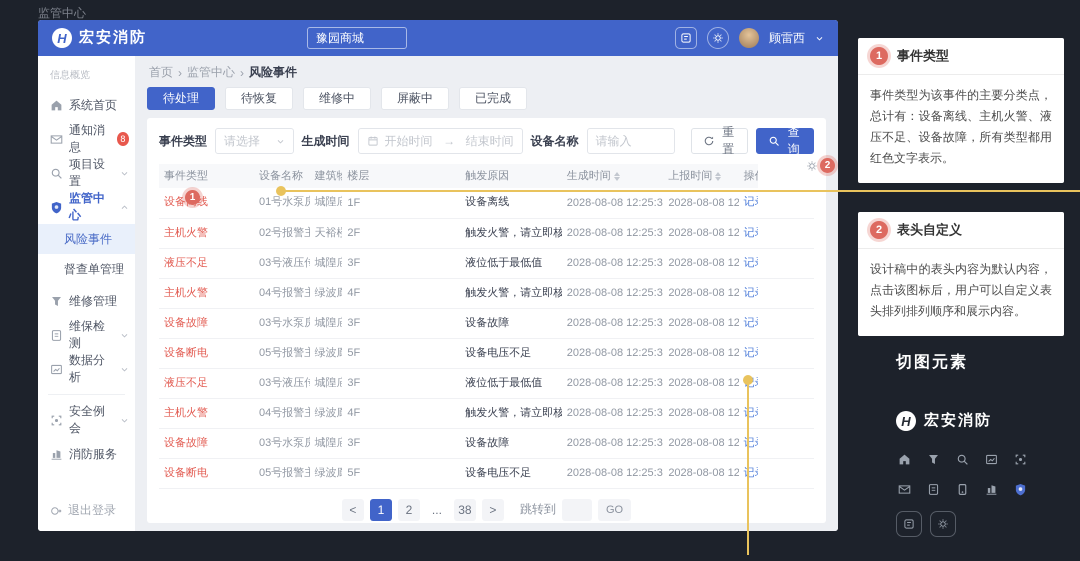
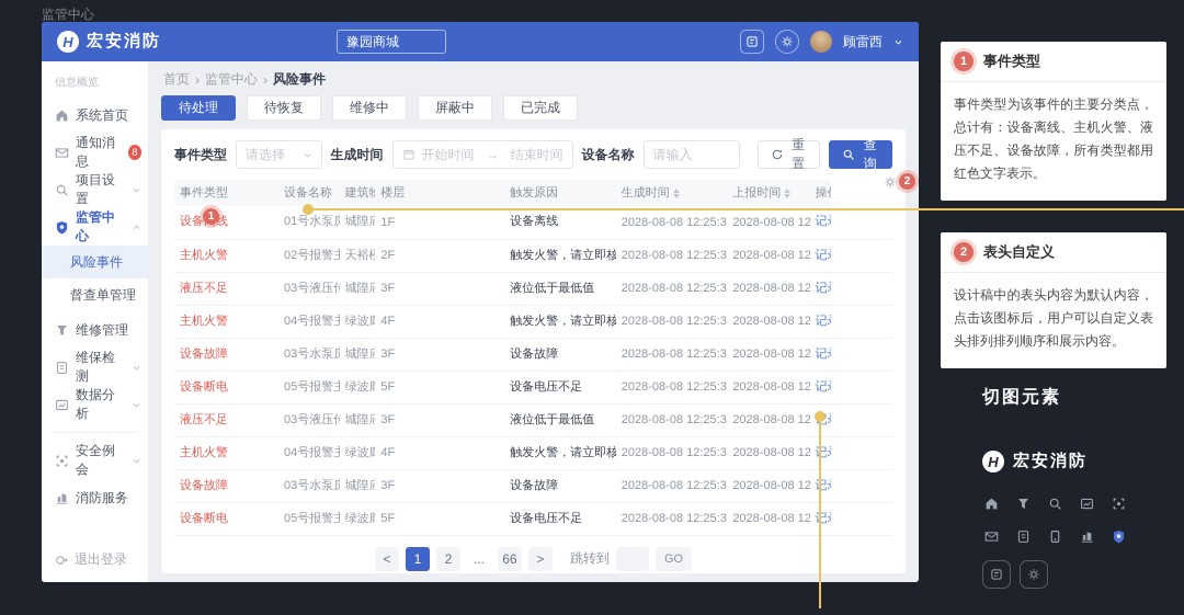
  监管中心
  H
  宏安消防
  豫园商城
  顾雷西
  信息概览
  系统首页
  通知消息
  8
  项目设置
  监管中心
  风险事件
  督查单管理
  维修管理
  维保检测
  数据分析
  安全例会
  消防服务
  退出登录
  首页
  ›
  监管中心
  ›
  风险事件
  待处理
  待恢复
  维修中
  屏蔽中
  已完成
  事件类型
  请选择
  生成时间
  开始时间
  →
  结束时间
  设备名称
  请输入
  重置
  查询
  	事件类型	设备名称	建筑物	楼层	触发原因	生成时间	上报时间	操
  设备线	01号水泵	城隍庙	1F	设备离线	2028-08-08 12:25:3	2028-08-08 12	记
  主机火警	02号报警	天裕楼	2F	触发火警，请立即核	2028-08-08 12:25:3	2028-08-08 12	记
  液压不足	03号液压	城隍庙	3F	液位低于最低值	2028-08-08 12:25:3	2028-08-08 12	记
  主机火警	04号报警	绿波廊	4F	触发火警，请立即核	2028-08-08 12:25:3	2028-08-08 12	记
  设备故障	03号水泵	城隍庙	3F	设备故障	2028-08-08 12:25:3	2028-08-08 12	记
  设备断电	05号报警	绿波廊	5F	设备电压不足	2028-08-08 12:25:3	2028-08-08 12	记
  液压不足	03号液压	城隍庙	3F	液位低于最低值	2028-08-08 12:25:3	2028-08-08 12
  主机火警	04号报警	绿波廊	4F	触发火警，请立即核	2028-08-08 12:25:3	2028-08-08 12	记
  设备故障	03号水泵	城隍庙	3F	设备故障	2028-08-08 12:25:3	2028-08-08 12	记
  设备断电	05号报警	绿波廊	5F	设备电压不足	2028-08-08 12:25:3	2028-08-08 12	记
  <
  1
  2
  ...
- 38
+ 66
  >
  跳转到
  GO
  1
  事件类型
  事件类型为该事件的主要分类点，总计有：设备离线、主机火警、液压不足、设备故障，所有类型都用红色文字表示。
  2
  表头自定义
  设计稿中的表头内容为默认内容，点击该图标后，用户可以自定义表头排列排列顺序和展示内容。
  切图元素
  H
  宏安消防
  1
  2
